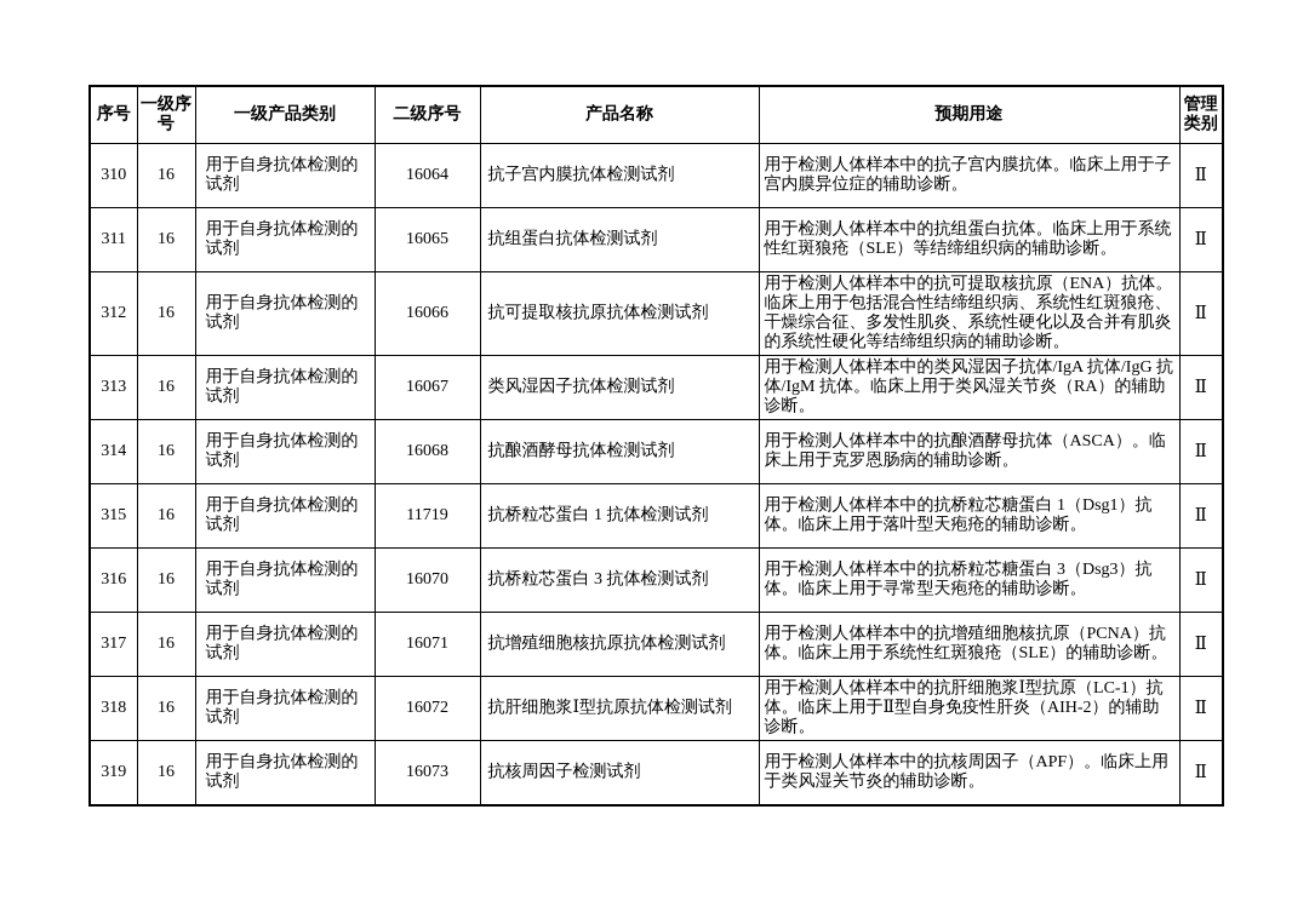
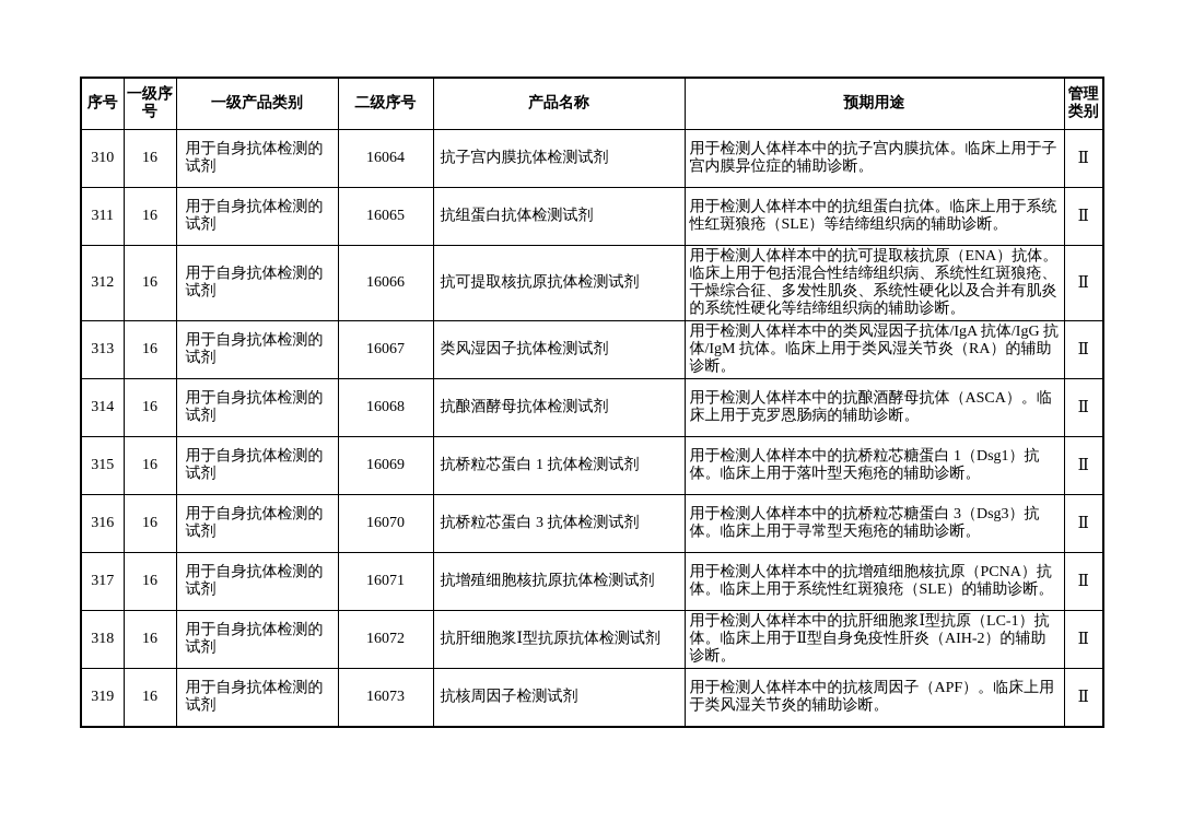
  序号	一级序号	一级产品类别	二级序号	产品名称	预期用途	管理类别
  310	16	用于自身抗体检测的试剂	16064	抗子宫内膜抗体检测试剂	用于检测人体样本中的抗子宫内膜抗体。临床上用于子宫内膜异位症的辅助诊断。	Ⅱ
  311	16	用于自身抗体检测的试剂	16065	抗组蛋白抗体检测试剂	用于检测人体样本中的抗组蛋白抗体。临床上用于系统性红斑狼疮（SLE）等结缔组织病的辅助诊断。	Ⅱ
  312	16	用于自身抗体检测的试剂	16066	抗可提取核抗原抗体检测试剂	用于检测人体样本中的抗可提取核抗原（ENA）抗体。临床上用于包括混合性结缔组织病、系统性红斑狼疮、干燥综合征、多发性肌炎、系统性硬化以及合并有肌炎的系统性硬化等结缔组织病的辅助诊断。	Ⅱ
  313	16	用于自身抗体检测的试剂	16067	类风湿因子抗体检测试剂	用于检测人体样本中的类风湿因子抗体/IgA 抗体/IgG 抗体/IgM 抗体。临床上用于类风湿关节炎（RA）的辅助诊断。	Ⅱ
  314	16	用于自身抗体检测的试剂	16068	抗酿酒酵母抗体检测试剂	用于检测人体样本中的抗酿酒酵母抗体（ASCA）。临床上用于克罗恩肠病的辅助诊断。	Ⅱ
- 315	16	用于自身抗体检测的试剂	11719	抗桥粒芯蛋白 1 抗体检测试剂	用于检测人体样本中的抗桥粒芯糖蛋白 1（Dsg1）抗体。临床上用于落叶型天疱疮的辅助诊断。	Ⅱ
+ 315	16	用于自身抗体检测的试剂	16069	抗桥粒芯蛋白 1 抗体检测试剂	用于检测人体样本中的抗桥粒芯糖蛋白 1（Dsg1）抗体。临床上用于落叶型天疱疮的辅助诊断。	Ⅱ
  316	16	用于自身抗体检测的试剂	16070	抗桥粒芯蛋白 3 抗体检测试剂	用于检测人体样本中的抗桥粒芯糖蛋白 3（Dsg3）抗体。临床上用于寻常型天疱疮的辅助诊断。	Ⅱ
  317	16	用于自身抗体检测的试剂	16071	抗增殖细胞核抗原抗体检测试剂	用于检测人体样本中的抗增殖细胞核抗原（PCNA）抗体。临床上用于系统性红斑狼疮（SLE）的辅助诊断。	Ⅱ
  318	16	用于自身抗体检测的试剂	16072	抗肝细胞浆Ⅰ型抗原抗体检测试剂	用于检测人体样本中的抗肝细胞浆Ⅰ型抗原（LC-1）抗体。临床上用于Ⅱ型自身免疫性肝炎（AIH-2）的辅助诊断。	Ⅱ
  319	16	用于自身抗体检测的试剂	16073	抗核周因子检测试剂	用于检测人体样本中的抗核周因子（APF）。临床上用于类风湿关节炎的辅助诊断。	Ⅱ
